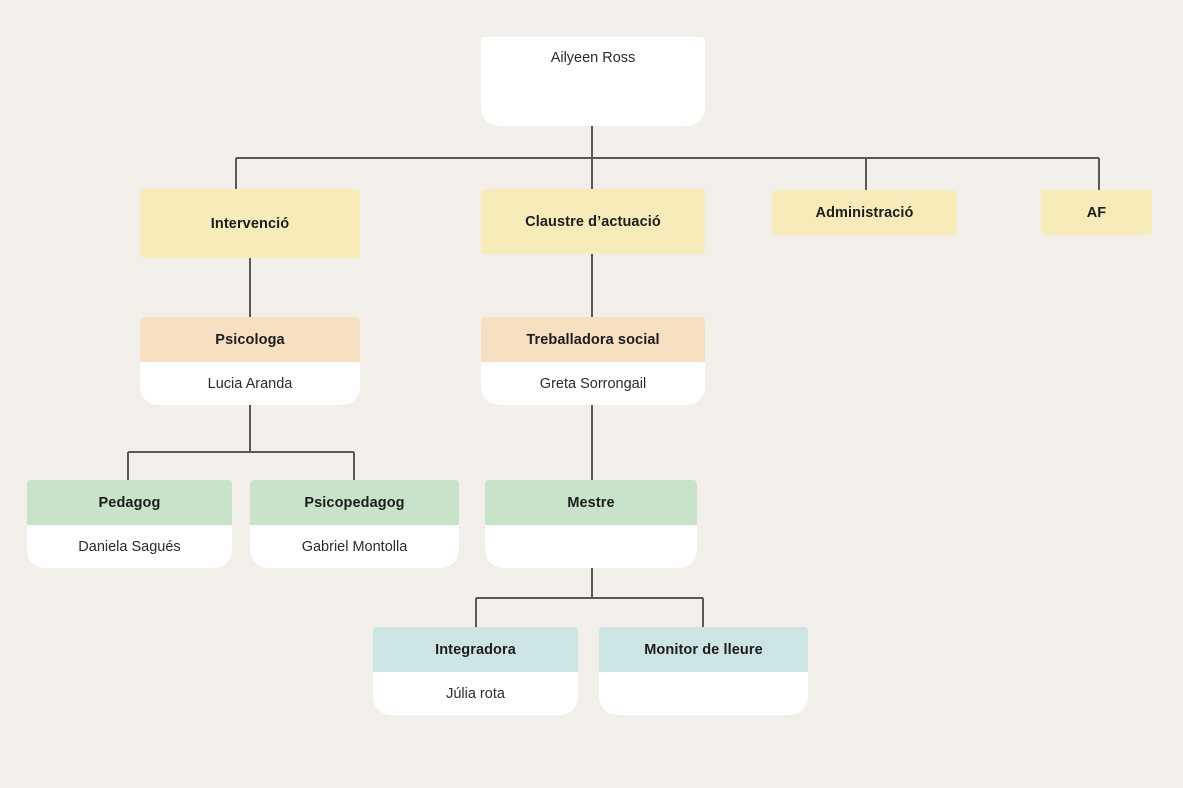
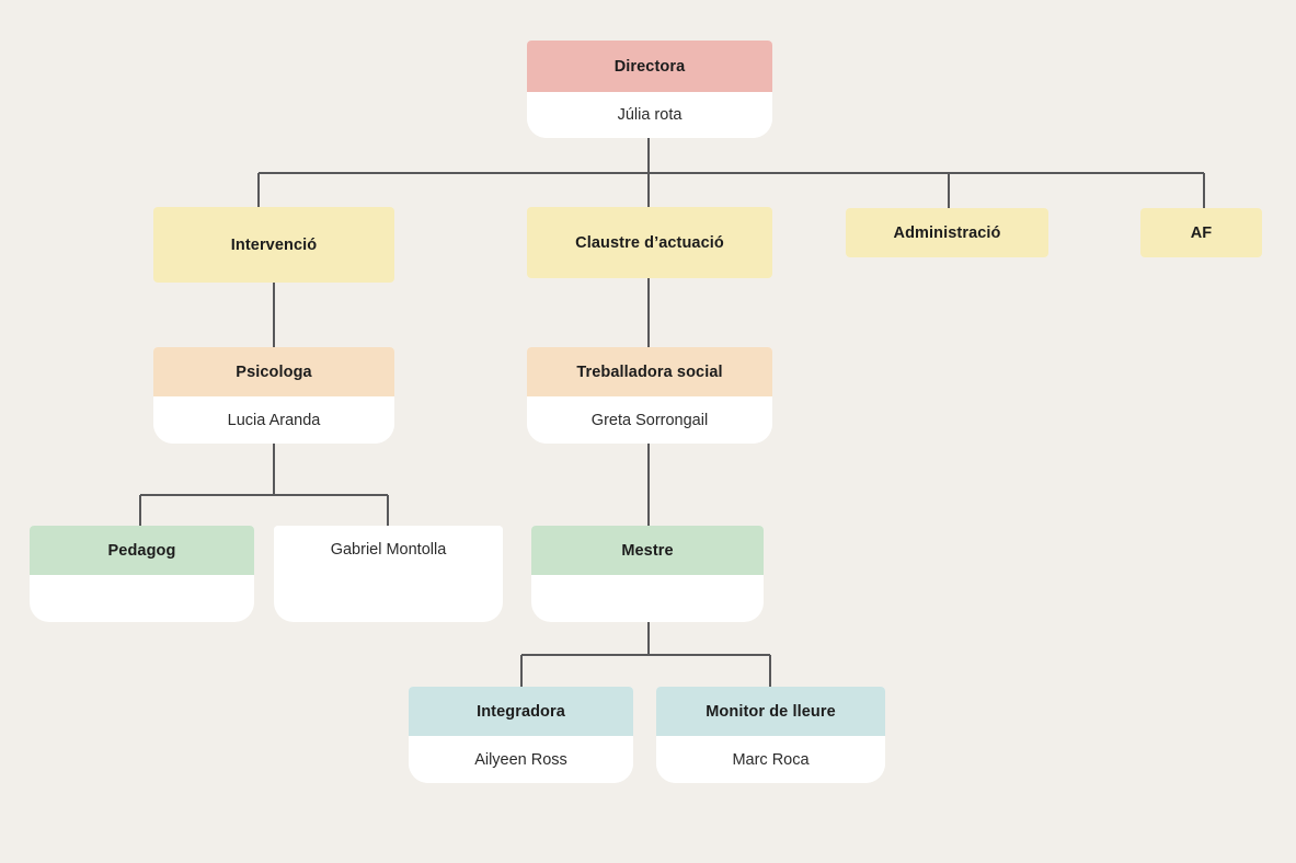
+ Directora
- Ailyeen Ross
+ Júlia rota
  Intervenció
  Claustre d’actuació
  Administració
  AF
  Psicologa
  Lucia Aranda
  Treballadora social
  Greta Sorrongail
  Pedagog
- Daniela Sagués
- Psicopedagog
  Gabriel Montolla
  Mestre
  Integradora
- Júlia rota
+ Ailyeen Ross
  Monitor de lleure
+ Marc Roca
